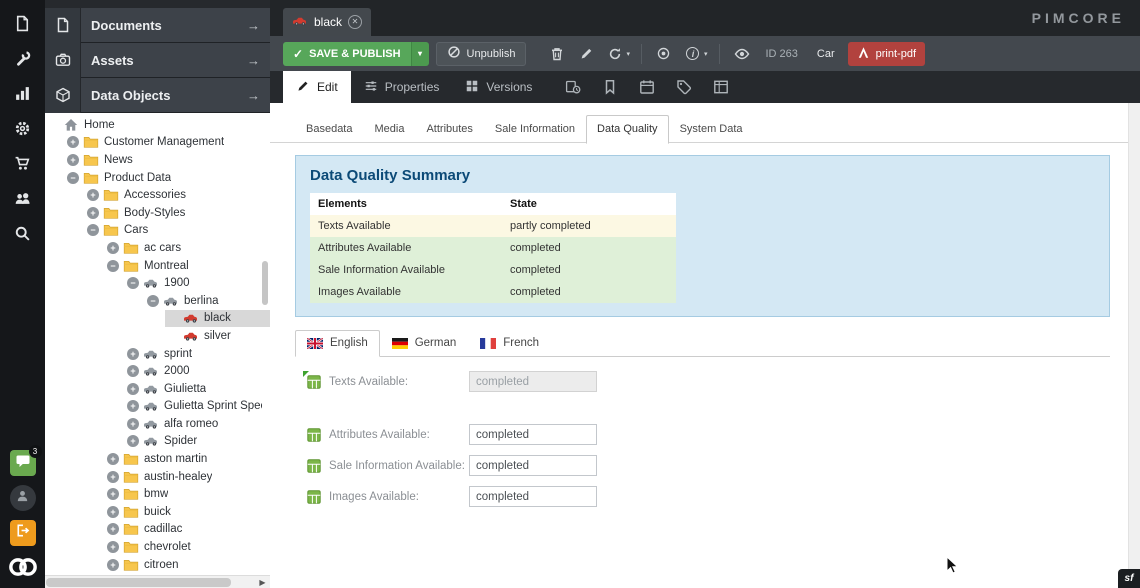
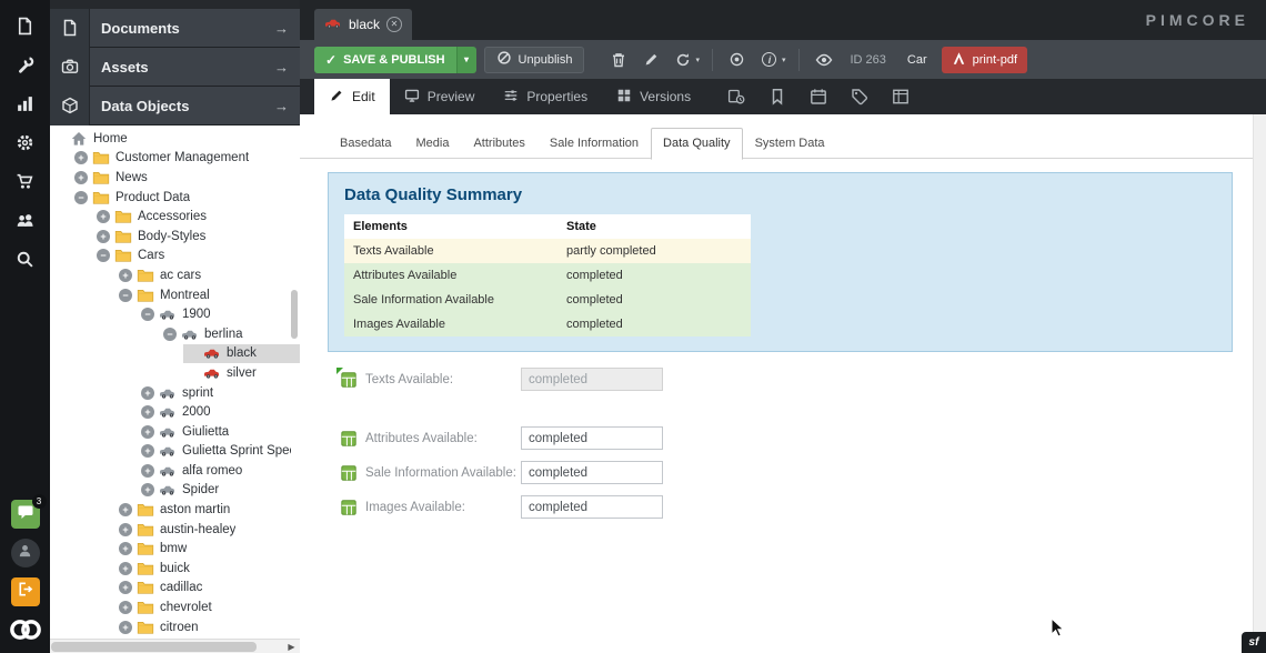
  3
  Documents
  →
  Assets
  →
  Data Objects
  →
  Home
  +
  Customer Management
  +
  News
  −
  Product Data
  +
  Accessories
  +
  Body-Styles
  −
  Cars
  +
  ac cars
  −
  Montreal
  −
  1900
  −
  berlina
  black
  silver
  +
  sprint
  +
  2000
  +
  Giulietta
  +
  Gulietta Sprint Spe
  +
  alfa romeo
  +
  Spider
  +
  aston martin
  +
  austin-healey
  +
  bmw
  +
  buick
  +
  cadillac
  +
  chevrolet
  +
  citroen
  ▶
  black
  ✕
  PIMCORE
  ✓
  SAVE & PUBLISH
  ▾
  Unpublish
  i
  ID 263
  Car
  print-pdf
  Edit
+ Preview
  Properties
  Versions
  Basedata
  Media
  Attributes
  Sale Information
  Data Quality
  System Data
  Data Quality Summary
  Elements	State
  Texts Available	partly completed
  Attributes Available	completed
  Sale Information Available	completed
  Images Available	completed
- English
- German
- French
  Texts Available:
  completed
  Attributes Available:
  completed
  Sale Information Available:
  completed
  Images Available:
  completed
  sf
